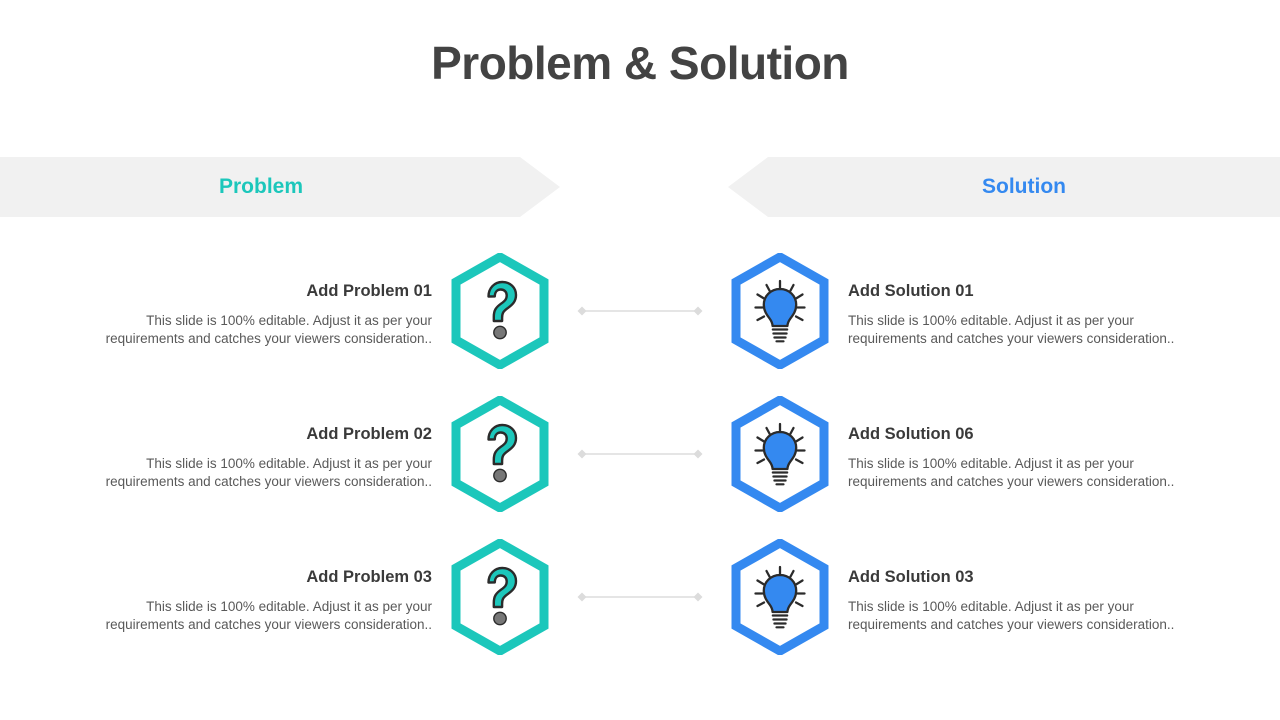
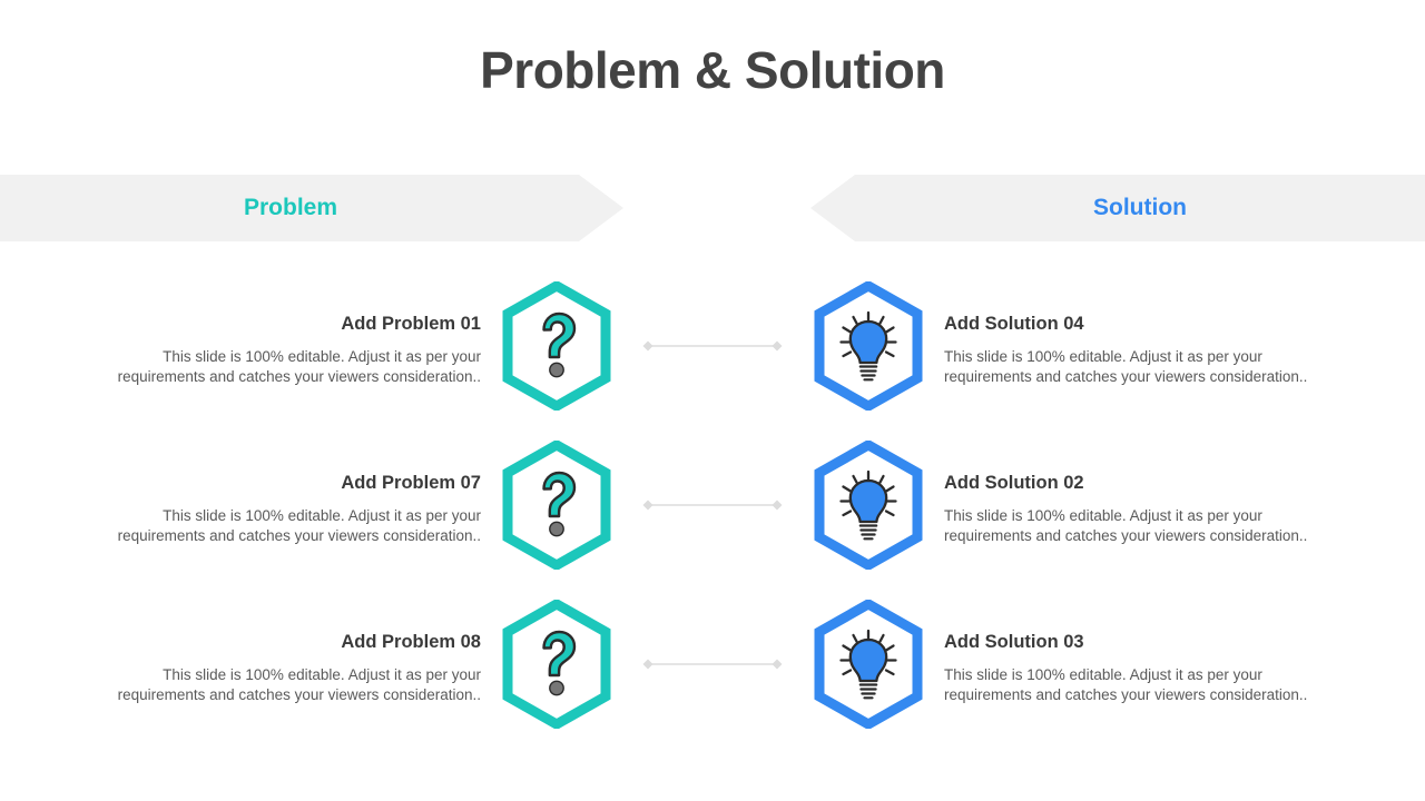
  Problem & Solution
  Problem
  Solution
  Add Problem 01
  This slide is 100% editable. Adjust it as per your requirements and catches your viewers consideration..
- Add Solution 01
+ Add Solution 04
  This slide is 100% editable. Adjust it as per your requirements and catches your viewers consideration..
- Add Problem 02
+ Add Problem 07
  This slide is 100% editable. Adjust it as per your requirements and catches your viewers consideration..
- Add Solution 06
+ Add Solution 02
  This slide is 100% editable. Adjust it as per your requirements and catches your viewers consideration..
- Add Problem 03
+ Add Problem 08
  This slide is 100% editable. Adjust it as per your requirements and catches your viewers consideration..
  Add Solution 03
  This slide is 100% editable. Adjust it as per your requirements and catches your viewers consideration..
